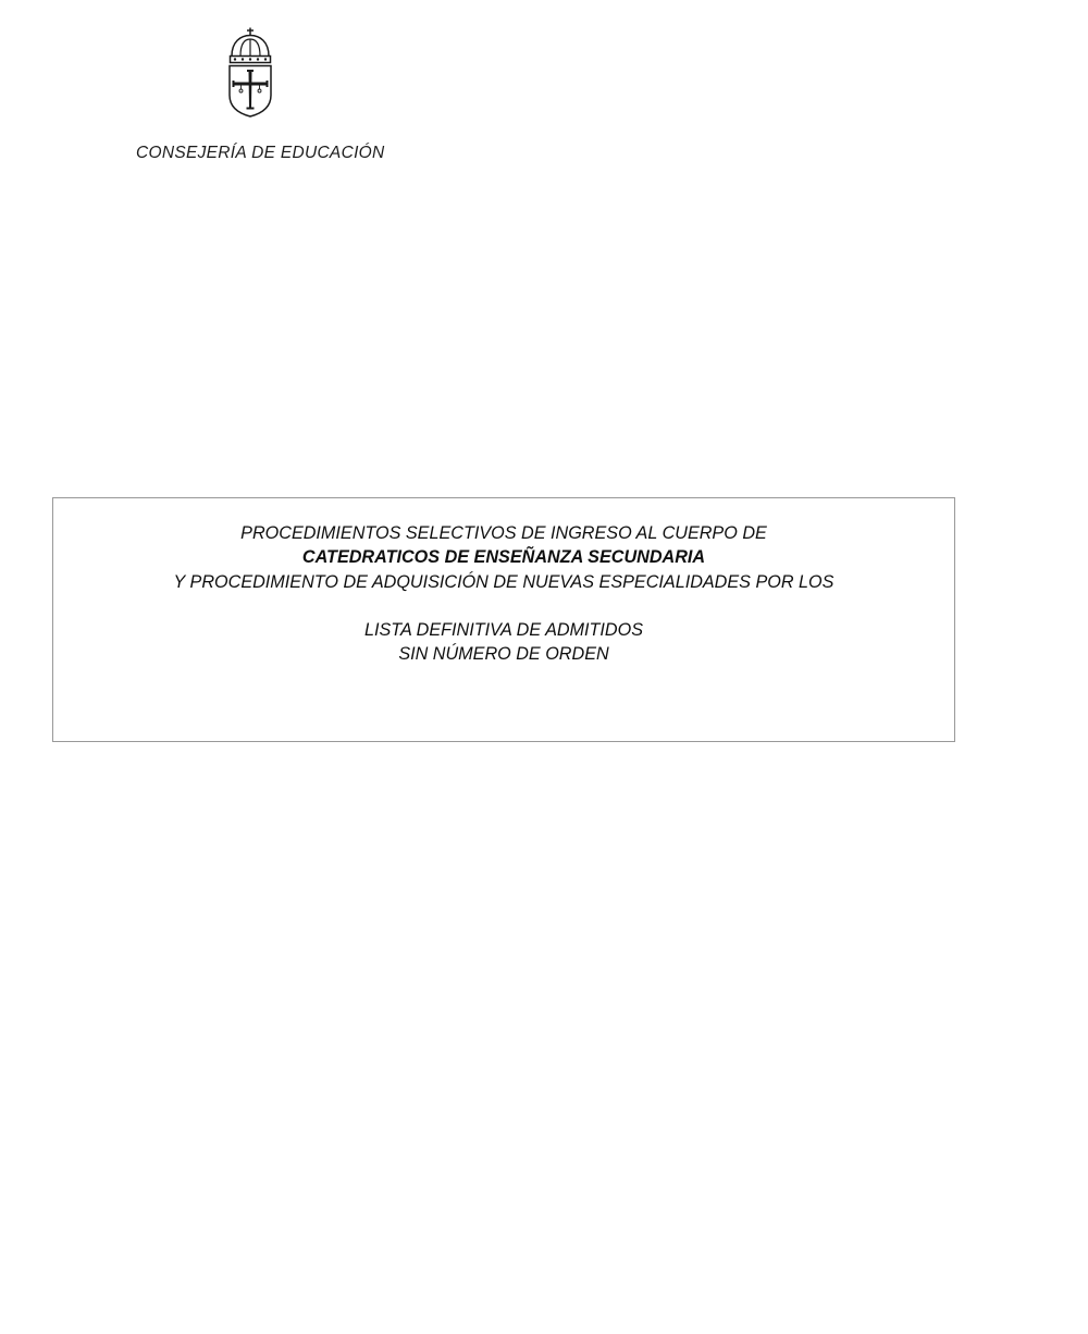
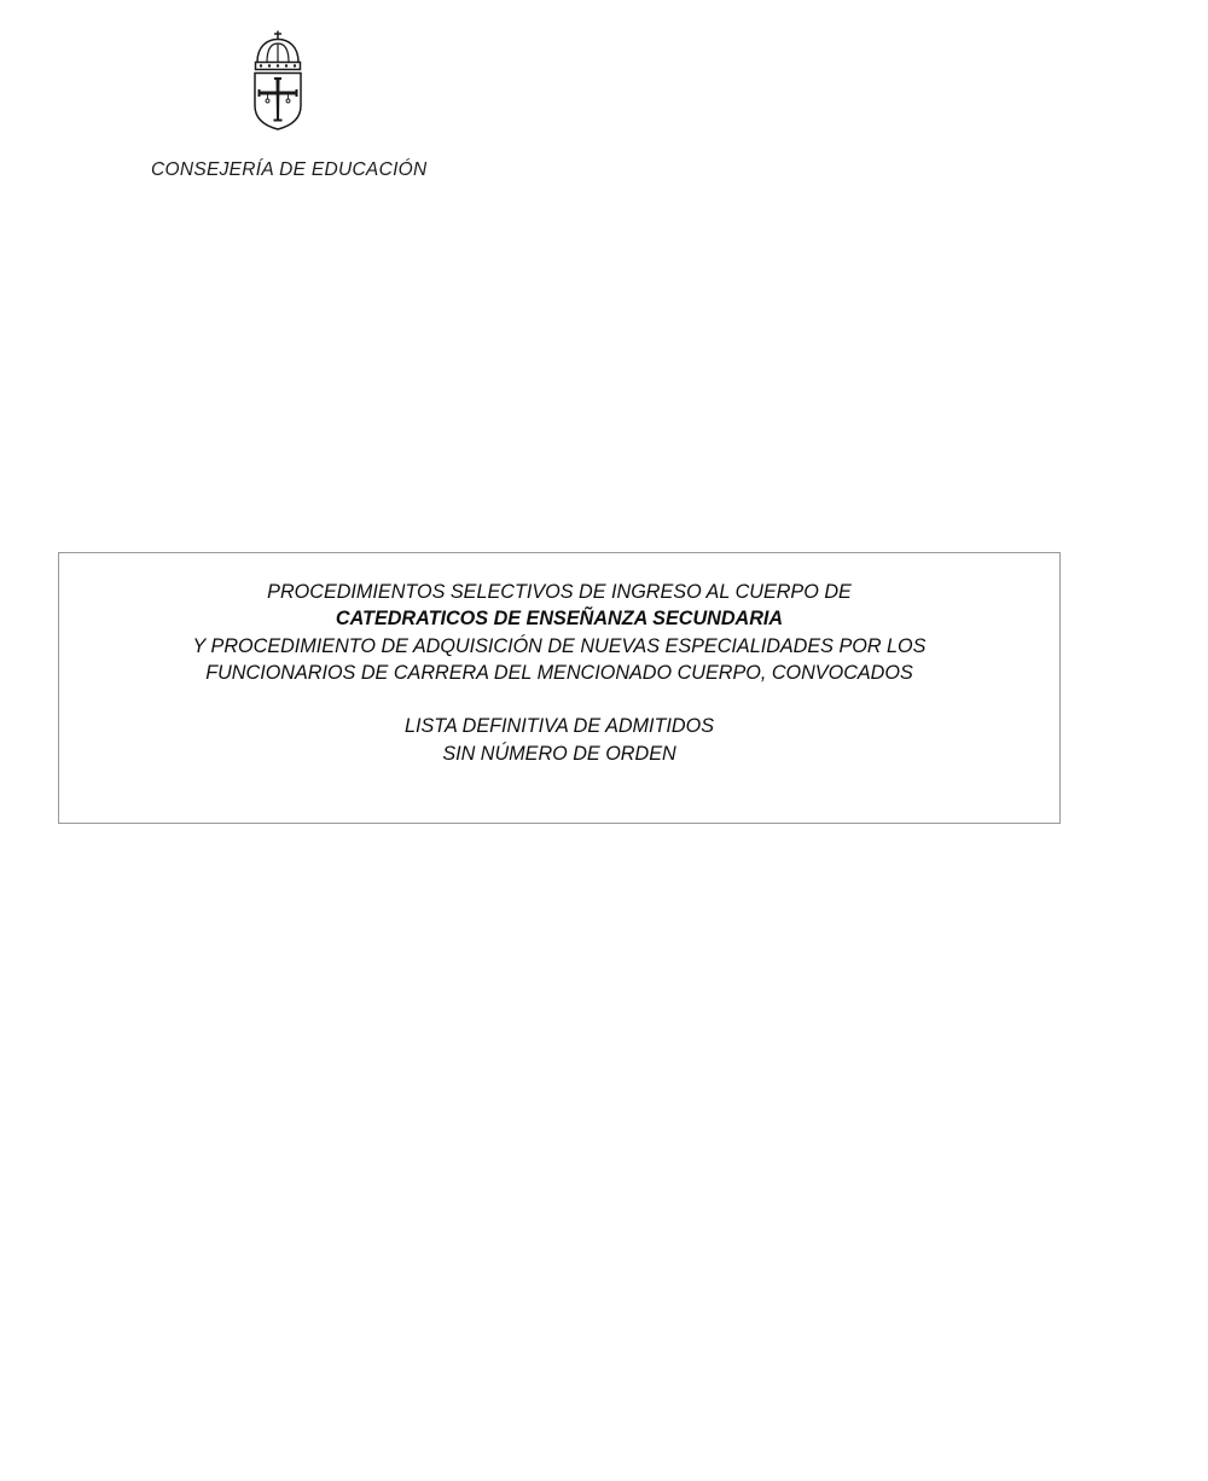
  CONSEJERÍA DE EDUCACIÓN
  PROCEDIMIENTOS SELECTIVOS DE INGRESO AL CUERPO DE
  CATEDRATICOS DE ENSEÑANZA SECUNDARIA
  Y PROCEDIMIENTO DE ADQUISICIÓN DE NUEVAS ESPECIALIDADES POR LOS
+ FUNCIONARIOS DE CARRERA DEL MENCIONADO CUERPO, CONVOCADOS
  LISTA DEFINITIVA DE ADMITIDOS
  SIN NÚMERO DE ORDEN
